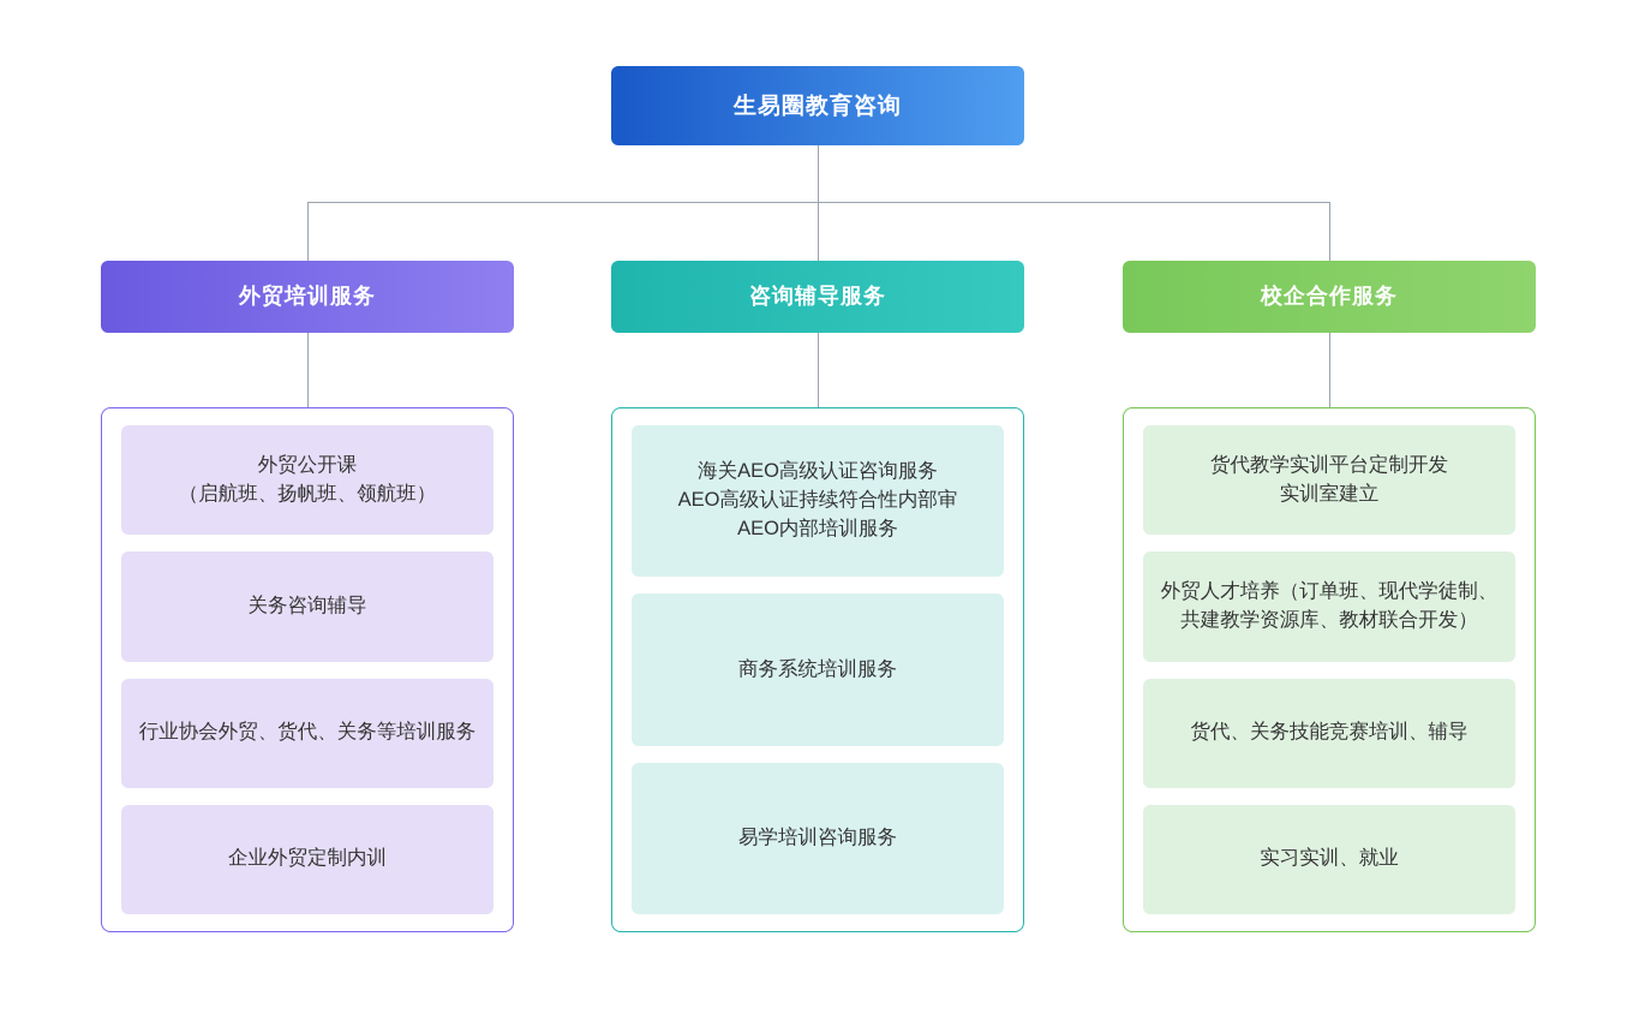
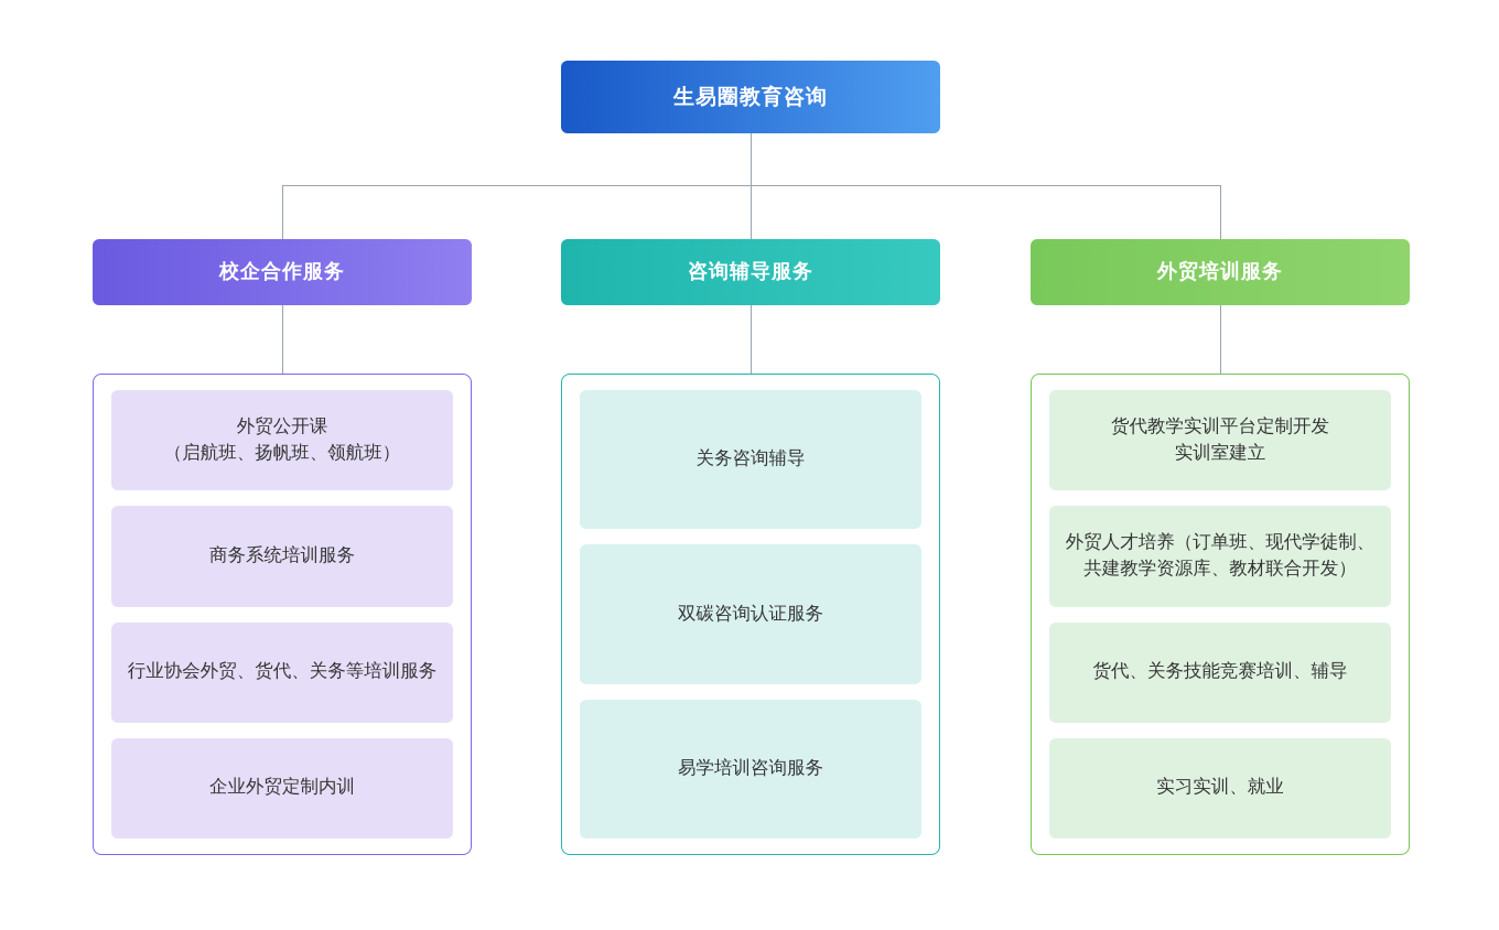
  生易圈教育咨询
- 外贸培训服务
+ 校企合作服务
  咨询辅导服务
- 校企合作服务
+ 外贸培训服务
  外贸公开课
  （启航班、扬帆班、领航班）
- 关务咨询辅导
+ 商务系统培训服务
  行业协会外贸、货代、关务等培训服务
  企业外贸定制内训
- 海关AEO高级认证咨询服务
- AEO高级认证持续符合性内部审
- AEO内部培训服务
- 商务系统培训服务
+ 关务咨询辅导
+ 双碳咨询认证服务
  易学培训咨询服务
  货代教学实训平台定制开发
  实训室建立
  外贸人才培养（订单班、现代学徒制、共建教学资源库、教材联合开发）
  货代、关务技能竞赛培训、辅导
  实习实训、就业
